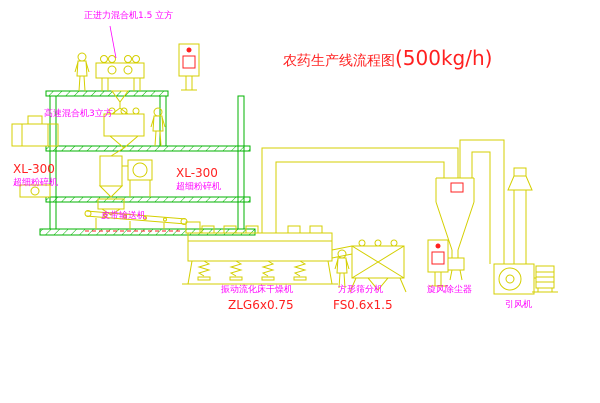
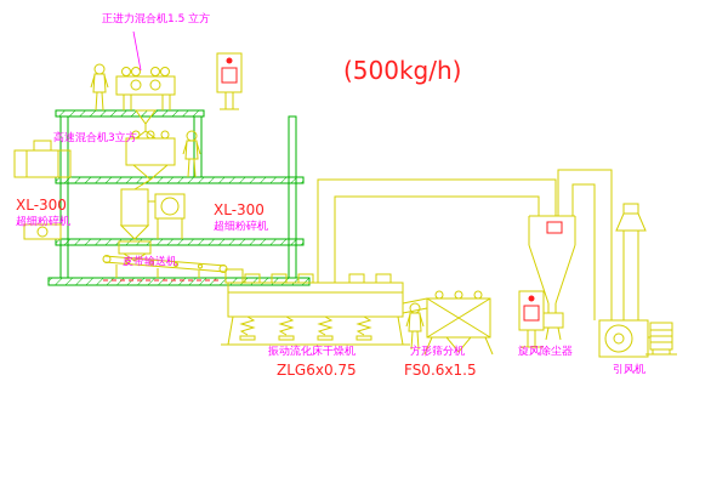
- 农药生产线流程图
  (500kg/h)
  正进力混合机1.5 立方
  高速混合机3立方
  XL-300
  超细粉碎机
  XL-300
  超细粉碎机
  皮带输送机
  振动流化床干燥机
  ZLG6x0.75
  方形筛分机
  FS0.6x1.5
  旋风除尘器
  引风机
